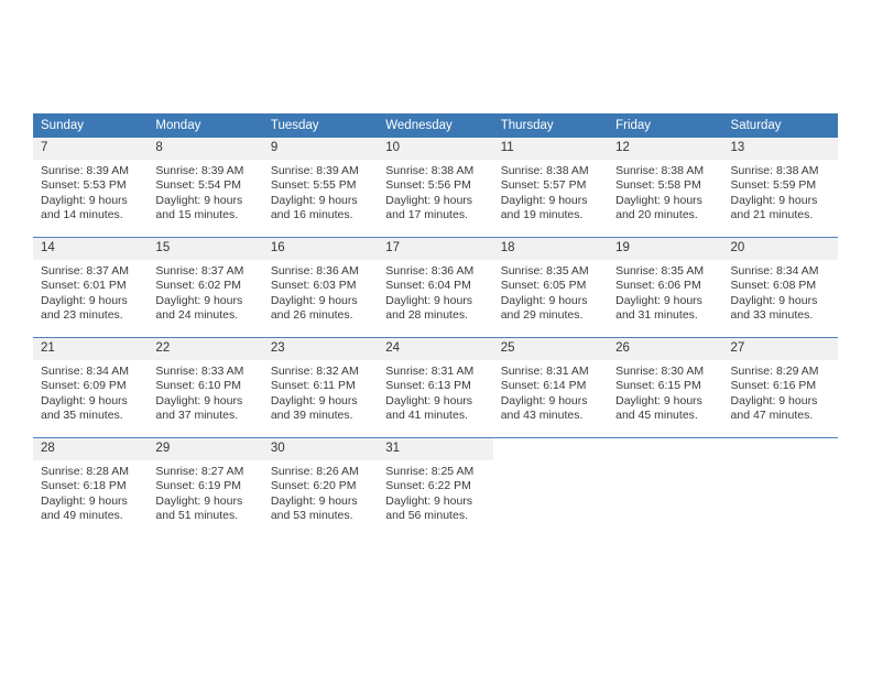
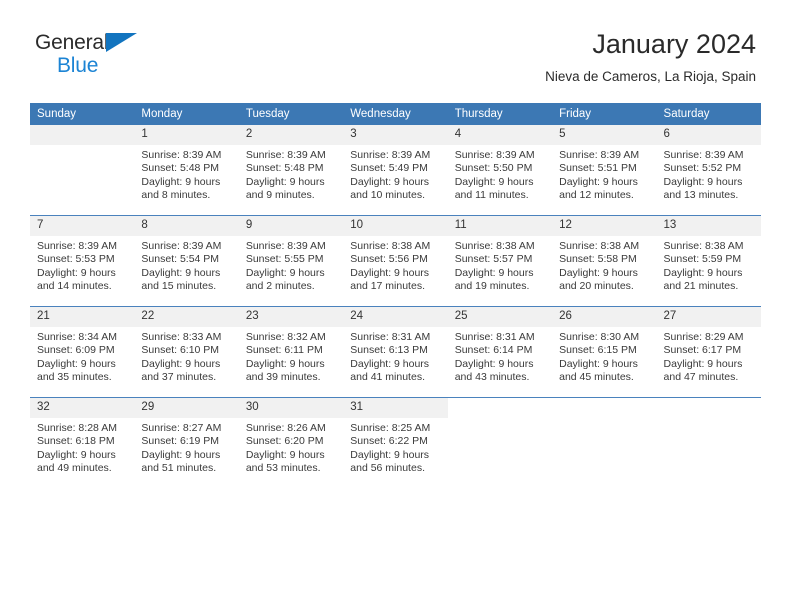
+ General
+ Blue
+ January 2024
+ Nieva de Cameros, La Rioja, Spain
  Sunday	Monday	Tuesday	Wednesday	Thursday	Friday	Saturday
+ 	1Sunrise: 8:39 AMSunset: 5:48 PMDaylight: 9 hoursand 8 minutes.	2Sunrise: 8:39 AMSunset: 5:48 PMDaylight: 9 hoursand 9 minutes.	3Sunrise: 8:39 AMSunset: 5:49 PMDaylight: 9 hoursand 10 minutes.	4Sunrise: 8:39 AMSunset: 5:50 PMDaylight: 9 hoursand 11 minutes.	5Sunrise: 8:39 AMSunset: 5:51 PMDaylight: 9 hoursand 12 minutes.	6Sunrise: 8:39 AMSunset: 5:52 PMDaylight: 9 hoursand 13 minutes.
- 7Sunrise: 8:39 AMSunset: 5:53 PMDaylight: 9 hoursand 14 minutes.	8Sunrise: 8:39 AMSunset: 5:54 PMDaylight: 9 hoursand 15 minutes.	9Sunrise: 8:39 AMSunset: 5:55 PMDaylight: 9 hoursand 16 minutes.	10Sunrise: 8:38 AMSunset: 5:56 PMDaylight: 9 hoursand 17 minutes.	11Sunrise: 8:38 AMSunset: 5:57 PMDaylight: 9 hoursand 19 minutes.	12Sunrise: 8:38 AMSunset: 5:58 PMDaylight: 9 hoursand 20 minutes.	13Sunrise: 8:38 AMSunset: 5:59 PMDaylight: 9 hoursand 21 minutes.
+ 7Sunrise: 8:39 AMSunset: 5:53 PMDaylight: 9 hoursand 14 minutes.	8Sunrise: 8:39 AMSunset: 5:54 PMDaylight: 9 hoursand 15 minutes.	9Sunrise: 8:39 AMSunset: 5:55 PMDaylight: 9 hoursand 2 minutes.	10Sunrise: 8:38 AMSunset: 5:56 PMDaylight: 9 hoursand 17 minutes.	11Sunrise: 8:38 AMSunset: 5:57 PMDaylight: 9 hoursand 19 minutes.	12Sunrise: 8:38 AMSunset: 5:58 PMDaylight: 9 hoursand 20 minutes.	13Sunrise: 8:38 AMSunset: 5:59 PMDaylight: 9 hoursand 21 minutes.
- 14Sunrise: 8:37 AMSunset: 6:01 PMDaylight: 9 hoursand 23 minutes.	15Sunrise: 8:37 AMSunset: 6:02 PMDaylight: 9 hoursand 24 minutes.	16Sunrise: 8:36 AMSunset: 6:03 PMDaylight: 9 hoursand 26 minutes.	17Sunrise: 8:36 AMSunset: 6:04 PMDaylight: 9 hoursand 28 minutes.	18Sunrise: 8:35 AMSunset: 6:05 PMDaylight: 9 hoursand 29 minutes.	19Sunrise: 8:35 AMSunset: 6:06 PMDaylight: 9 hoursand 31 minutes.	20Sunrise: 8:34 AMSunset: 6:08 PMDaylight: 9 hoursand 33 minutes.
- 21Sunrise: 8:34 AMSunset: 6:09 PMDaylight: 9 hoursand 35 minutes.	22Sunrise: 8:33 AMSunset: 6:10 PMDaylight: 9 hoursand 37 minutes.	23Sunrise: 8:32 AMSunset: 6:11 PMDaylight: 9 hoursand 39 minutes.	24Sunrise: 8:31 AMSunset: 6:13 PMDaylight: 9 hoursand 41 minutes.	25Sunrise: 8:31 AMSunset: 6:14 PMDaylight: 9 hoursand 43 minutes.	26Sunrise: 8:30 AMSunset: 6:15 PMDaylight: 9 hoursand 45 minutes.	27Sunrise: 8:29 AMSunset: 6:16 PMDaylight: 9 hoursand 47 minutes.
+ 21Sunrise: 8:34 AMSunset: 6:09 PMDaylight: 9 hoursand 35 minutes.	22Sunrise: 8:33 AMSunset: 6:10 PMDaylight: 9 hoursand 37 minutes.	23Sunrise: 8:32 AMSunset: 6:11 PMDaylight: 9 hoursand 39 minutes.	24Sunrise: 8:31 AMSunset: 6:13 PMDaylight: 9 hoursand 41 minutes.	25Sunrise: 8:31 AMSunset: 6:14 PMDaylight: 9 hoursand 43 minutes.	26Sunrise: 8:30 AMSunset: 6:15 PMDaylight: 9 hoursand 45 minutes.	27Sunrise: 8:29 AMSunset: 6:17 PMDaylight: 9 hoursand 47 minutes.
- 28Sunrise: 8:28 AMSunset: 6:18 PMDaylight: 9 hoursand 49 minutes.	29Sunrise: 8:27 AMSunset: 6:19 PMDaylight: 9 hoursand 51 minutes.	30Sunrise: 8:26 AMSunset: 6:20 PMDaylight: 9 hoursand 53 minutes.	31Sunrise: 8:25 AMSunset: 6:22 PMDaylight: 9 hoursand 56 minutes.
+ 32Sunrise: 8:28 AMSunset: 6:18 PMDaylight: 9 hoursand 49 minutes.	29Sunrise: 8:27 AMSunset: 6:19 PMDaylight: 9 hoursand 51 minutes.	30Sunrise: 8:26 AMSunset: 6:20 PMDaylight: 9 hoursand 53 minutes.	31Sunrise: 8:25 AMSunset: 6:22 PMDaylight: 9 hoursand 56 minutes.
